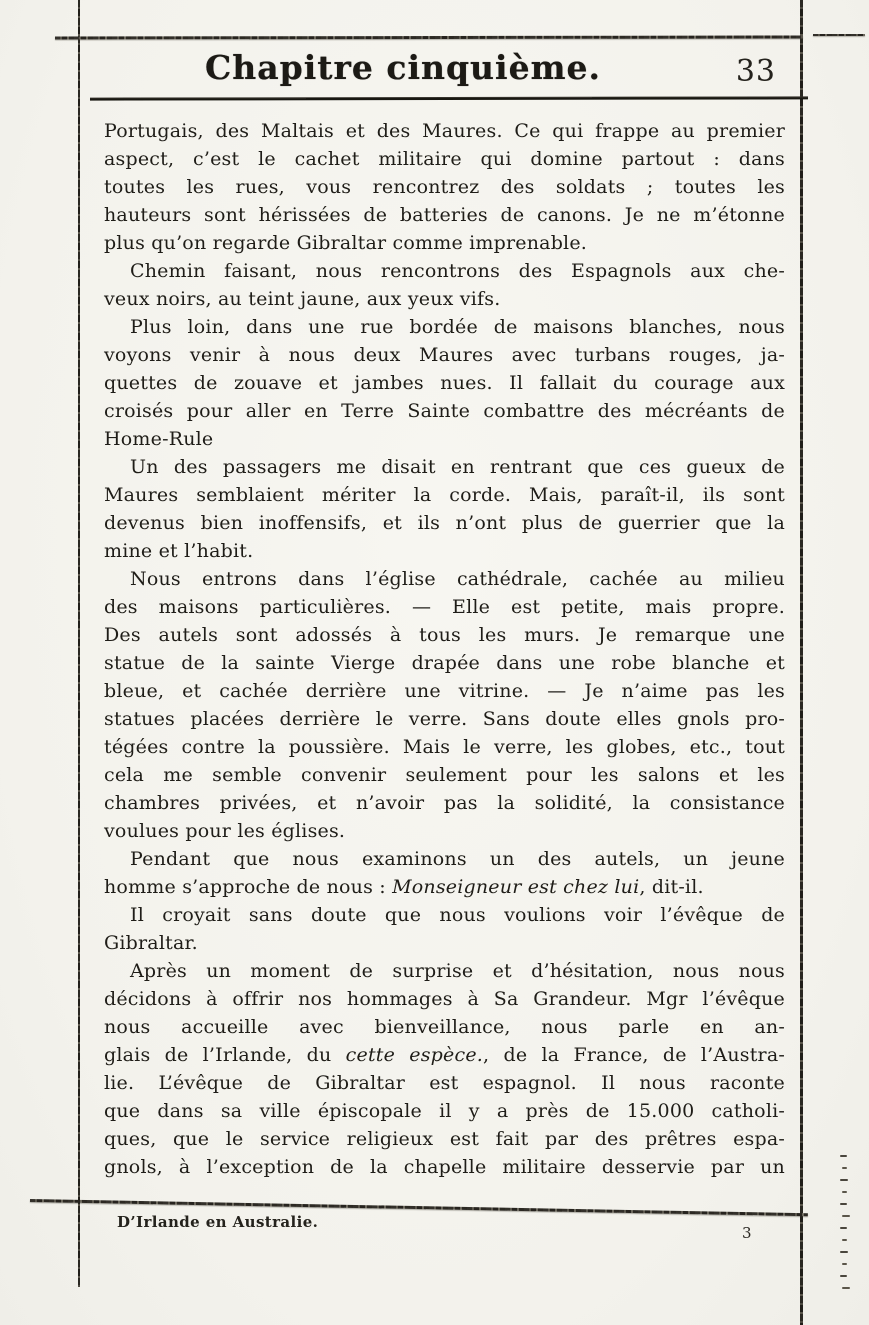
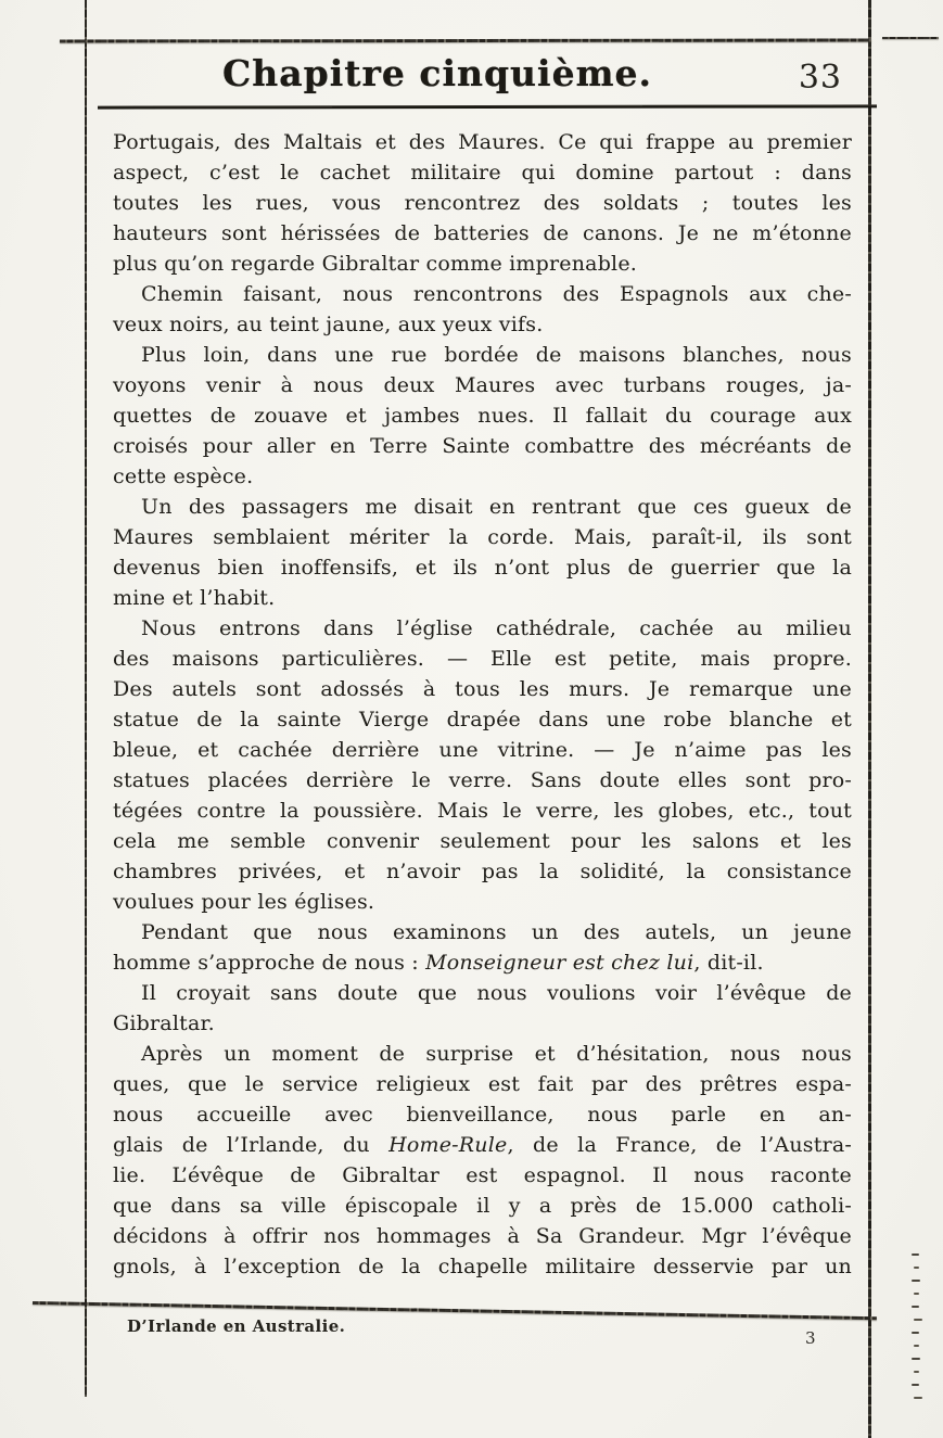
  Chapitre cinquième.
  33
  Portugais, des Maltais et des Maures. Ce qui frappe au premier
  aspect, c’est le cachet militaire qui domine partout : dans
  toutes les rues, vous rencontrez des soldats ; toutes les
  hauteurs sont hérissées de batteries de canons. Je ne m’étonne
  plus qu’on regarde Gibraltar comme imprenable.
  Chemin faisant, nous rencontrons des Espagnols aux che-
  veux noirs, au teint jaune, aux yeux vifs.
  Plus loin, dans une rue bordée de maisons blanches, nous
  voyons venir à nous deux Maures avec turbans rouges, ja-
  quettes de zouave et jambes nues. Il fallait du courage aux
  croisés pour aller en Terre Sainte combattre des mécréants de
- Home-Rule
+ cette espèce.
  Un des passagers me disait en rentrant que ces gueux de
  Maures semblaient mériter la corde. Mais, paraît-il, ils sont
  devenus bien inoffensifs, et ils n’ont plus de guerrier que la
  mine et l’habit.
  Nous entrons dans l’église cathédrale, cachée au milieu
  des maisons particulières. — Elle est petite, mais propre.
  Des autels sont adossés à tous les murs. Je remarque une
  statue de la sainte Vierge drapée dans une robe blanche et
  bleue, et cachée derrière une vitrine. — Je n’aime pas les
- statues placées derrière le verre. Sans doute elles gnols pro-
+ statues placées derrière le verre. Sans doute elles sont pro-
  tégées contre la poussière. Mais le verre, les globes, etc., tout
  cela me semble convenir seulement pour les salons et les
  chambres privées, et n’avoir pas la solidité, la consistance
  voulues pour les églises.
  Pendant que nous examinons un des autels, un jeune
  homme s’approche de nous : Monseigneur est chez lui, dit-il.
  Il croyait sans doute que nous voulions voir l’évêque de
  Gibraltar.
  Après un moment de surprise et d’hésitation, nous nous
- décidons à offrir nos hommages à Sa Grandeur. Mgr l’évêque
+ ques, que le service religieux est fait par des prêtres espa-
  nous accueille avec bienveillance, nous parle en an-
- glais de l’Irlande, du cette espèce., de la France, de l’Austra-
+ glais de l’Irlande, du Home-Rule, de la France, de l’Austra-
  lie. L’évêque de Gibraltar est espagnol. Il nous raconte
  que dans sa ville épiscopale il y a près de 15.000 catholi-
- ques, que le service religieux est fait par des prêtres espa-
+ décidons à offrir nos hommages à Sa Grandeur. Mgr l’évêque
  gnols, à l’exception de la chapelle militaire desservie par un
  D’Irlande en Australie.
  3
